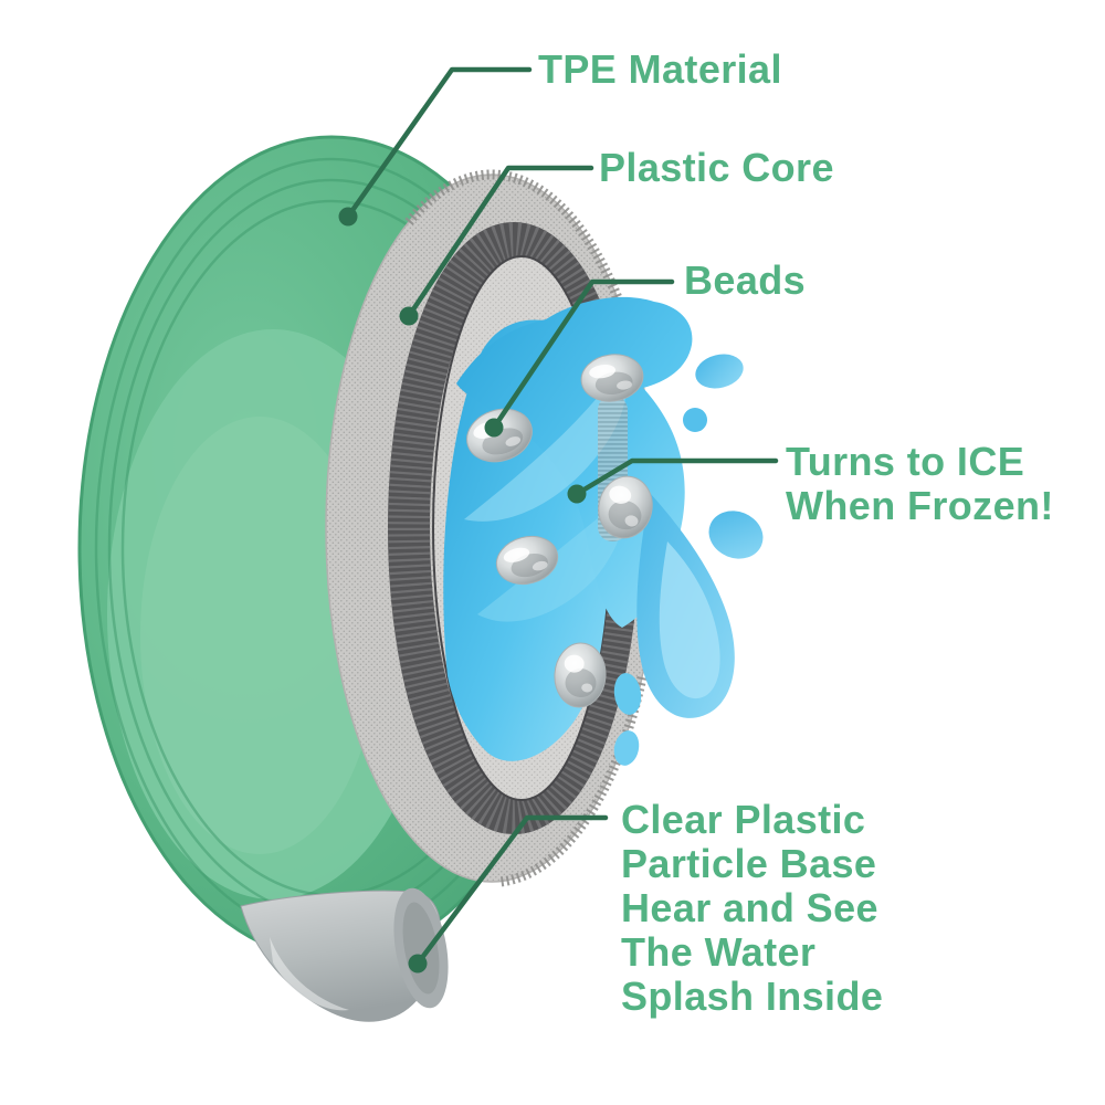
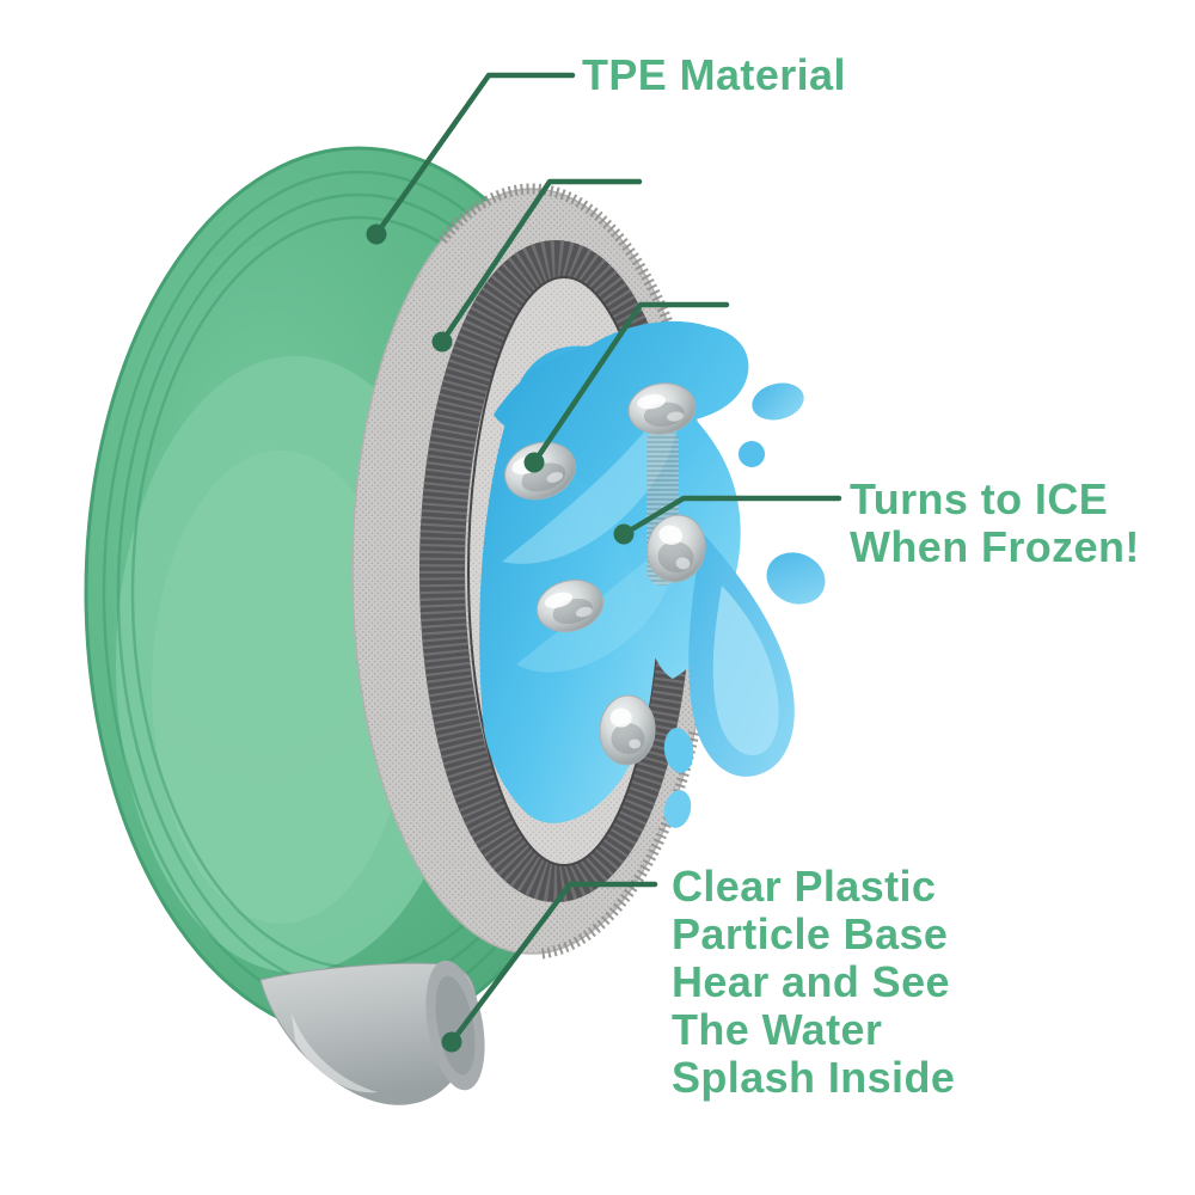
  TPE Material
- Plastic Core
- Beads
  Turns to ICE
  When Frozen!
  Clear Plastic
  Particle Base
  Hear and See
  The Water
  Splash Inside
